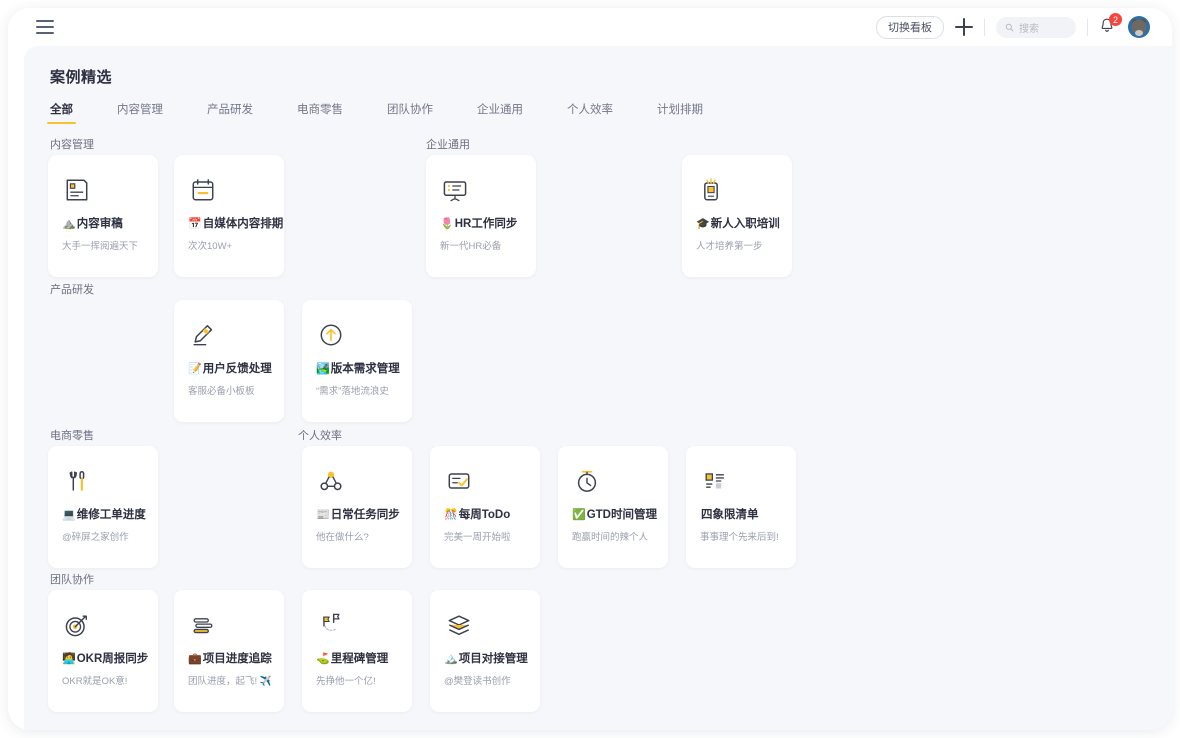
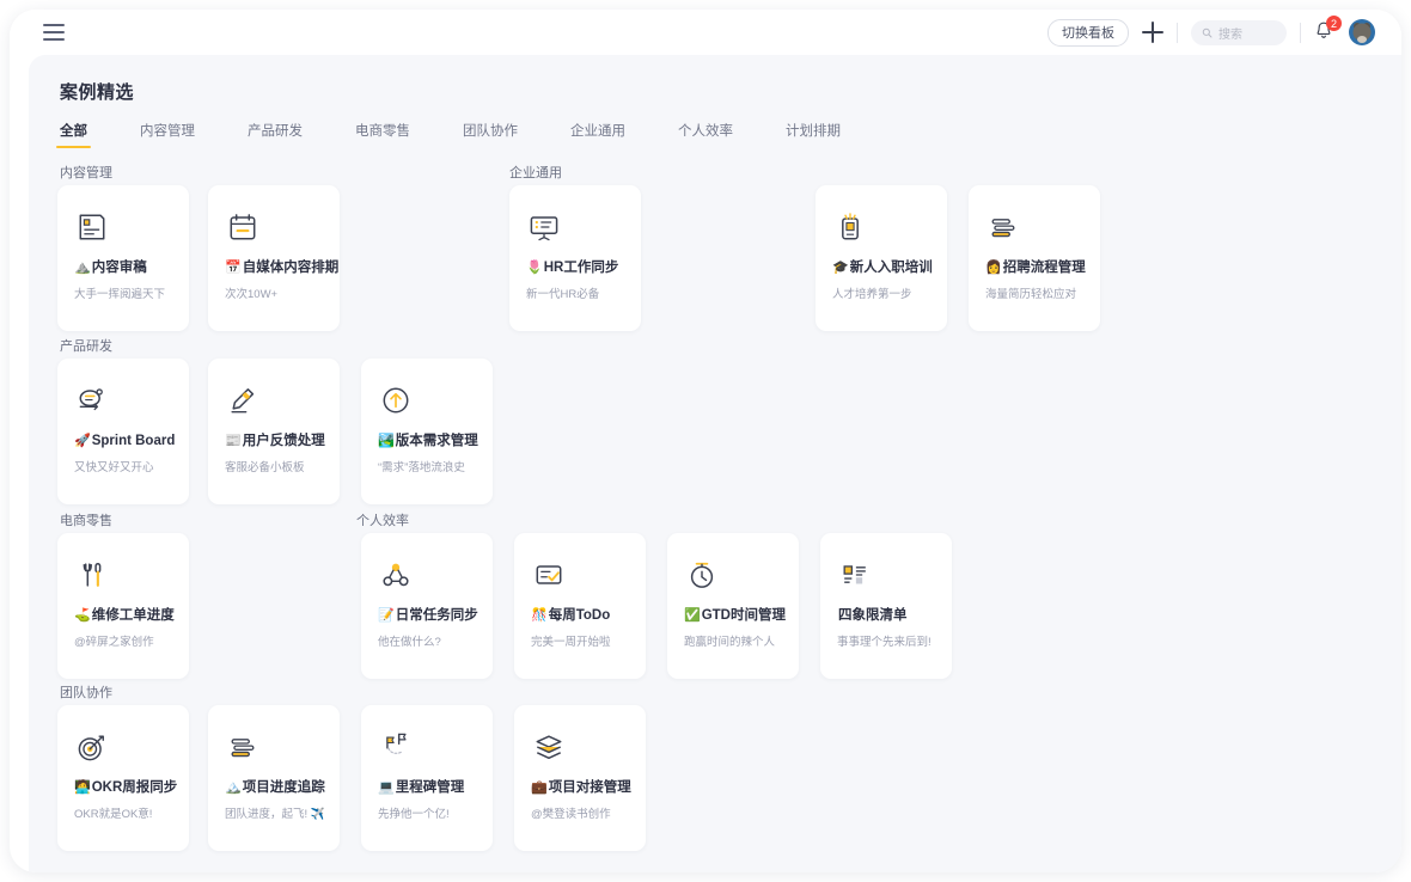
  切换看板
  搜索
  2
  案例精选
  全部
  内容管理
  产品研发
  电商零售
  团队协作
  企业通用
  个人效率
  计划排期
  内容管理
  企业通用
  产品研发
  电商零售
  个人效率
  团队协作
  ⛰️
  内容审稿
  大手一挥阅遍天下
  📅
  自媒体内容排期
  次次10W+
  🌷
  HR工作同步
  新一代HR必备
  🎓
  新人入职培训
  人才培养第一步
+ 👩
+ 招聘流程管理
+ 海量简历轻松应对
+ 🚀
+ Sprint Board
+ 又快又好又开心
- 📝
+ 📰
  用户反馈处理
  客服必备小板板
  🏞️
  版本需求管理
  “需求”落地流浪史
- 💻
+ ⛳
  维修工单进度
  @碎屏之家创作
- 📰
+ 📝
  日常任务同步
  他在做什么?
  🎊
  每周ToDo
  完美一周开始啦
  ✅
  GTD时间管理
  跑赢时间的辣个人
  四象限清单
  事事理个先来后到!
  🧑‍💻
  OKR周报同步
  OKR就是OK意!
- 💼
+ 🏔️
  项目进度追踪
  团队进度，起飞! ✈️
- ⛳
+ 💻
  里程碑管理
  先挣他一个亿!
- 🏔️
+ 💼
  项目对接管理
  @樊登读书创作
